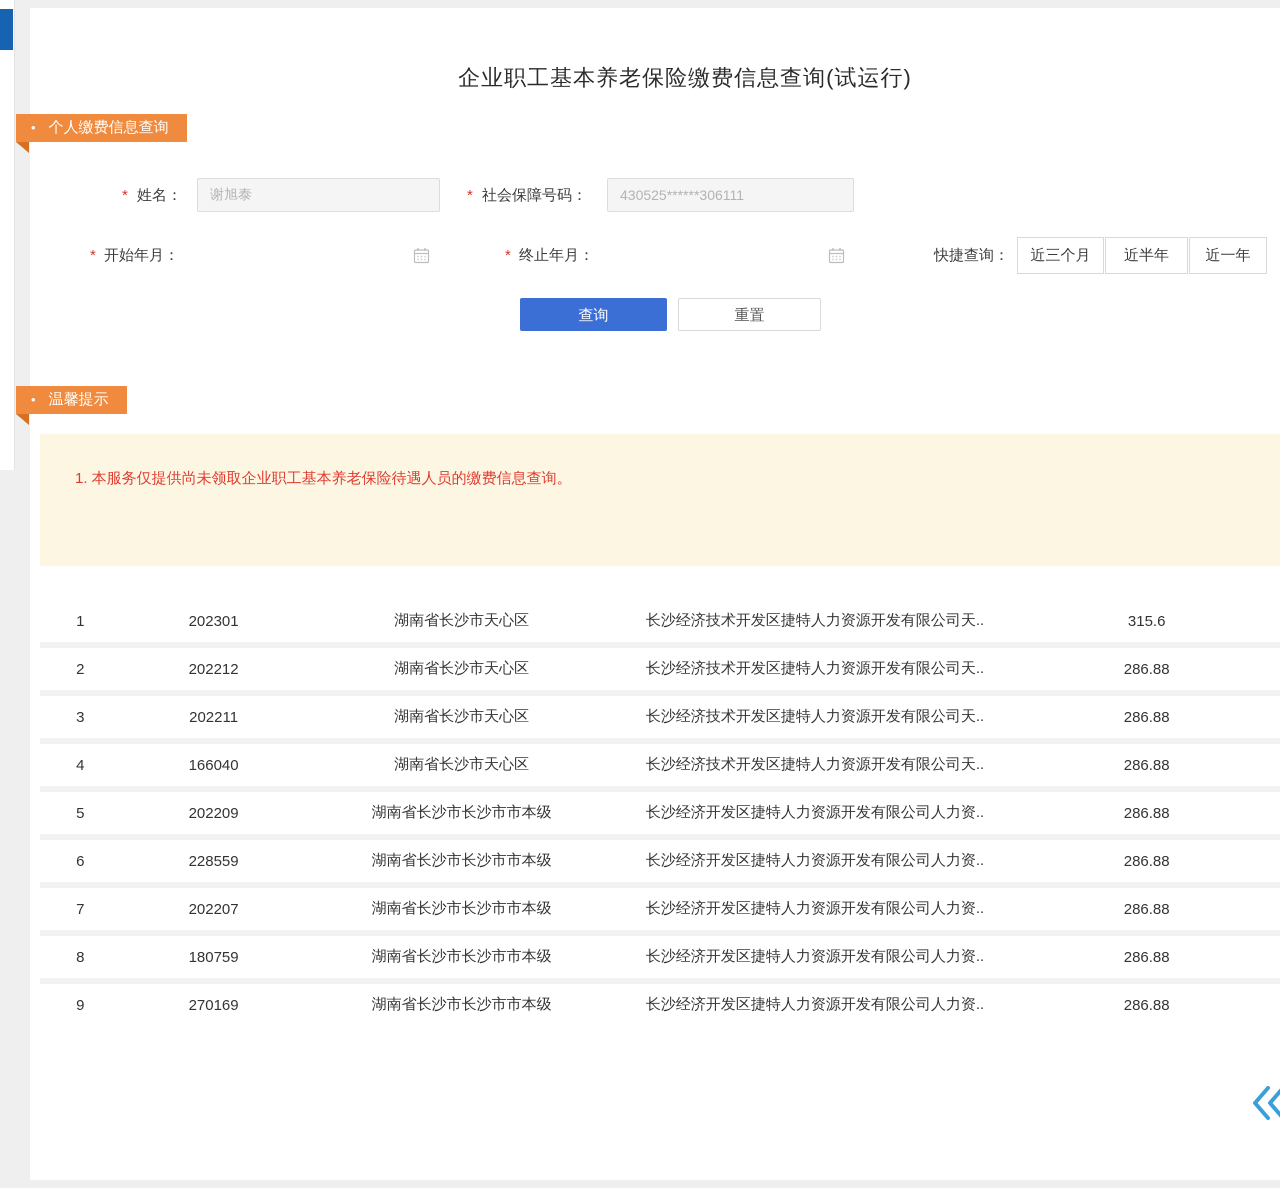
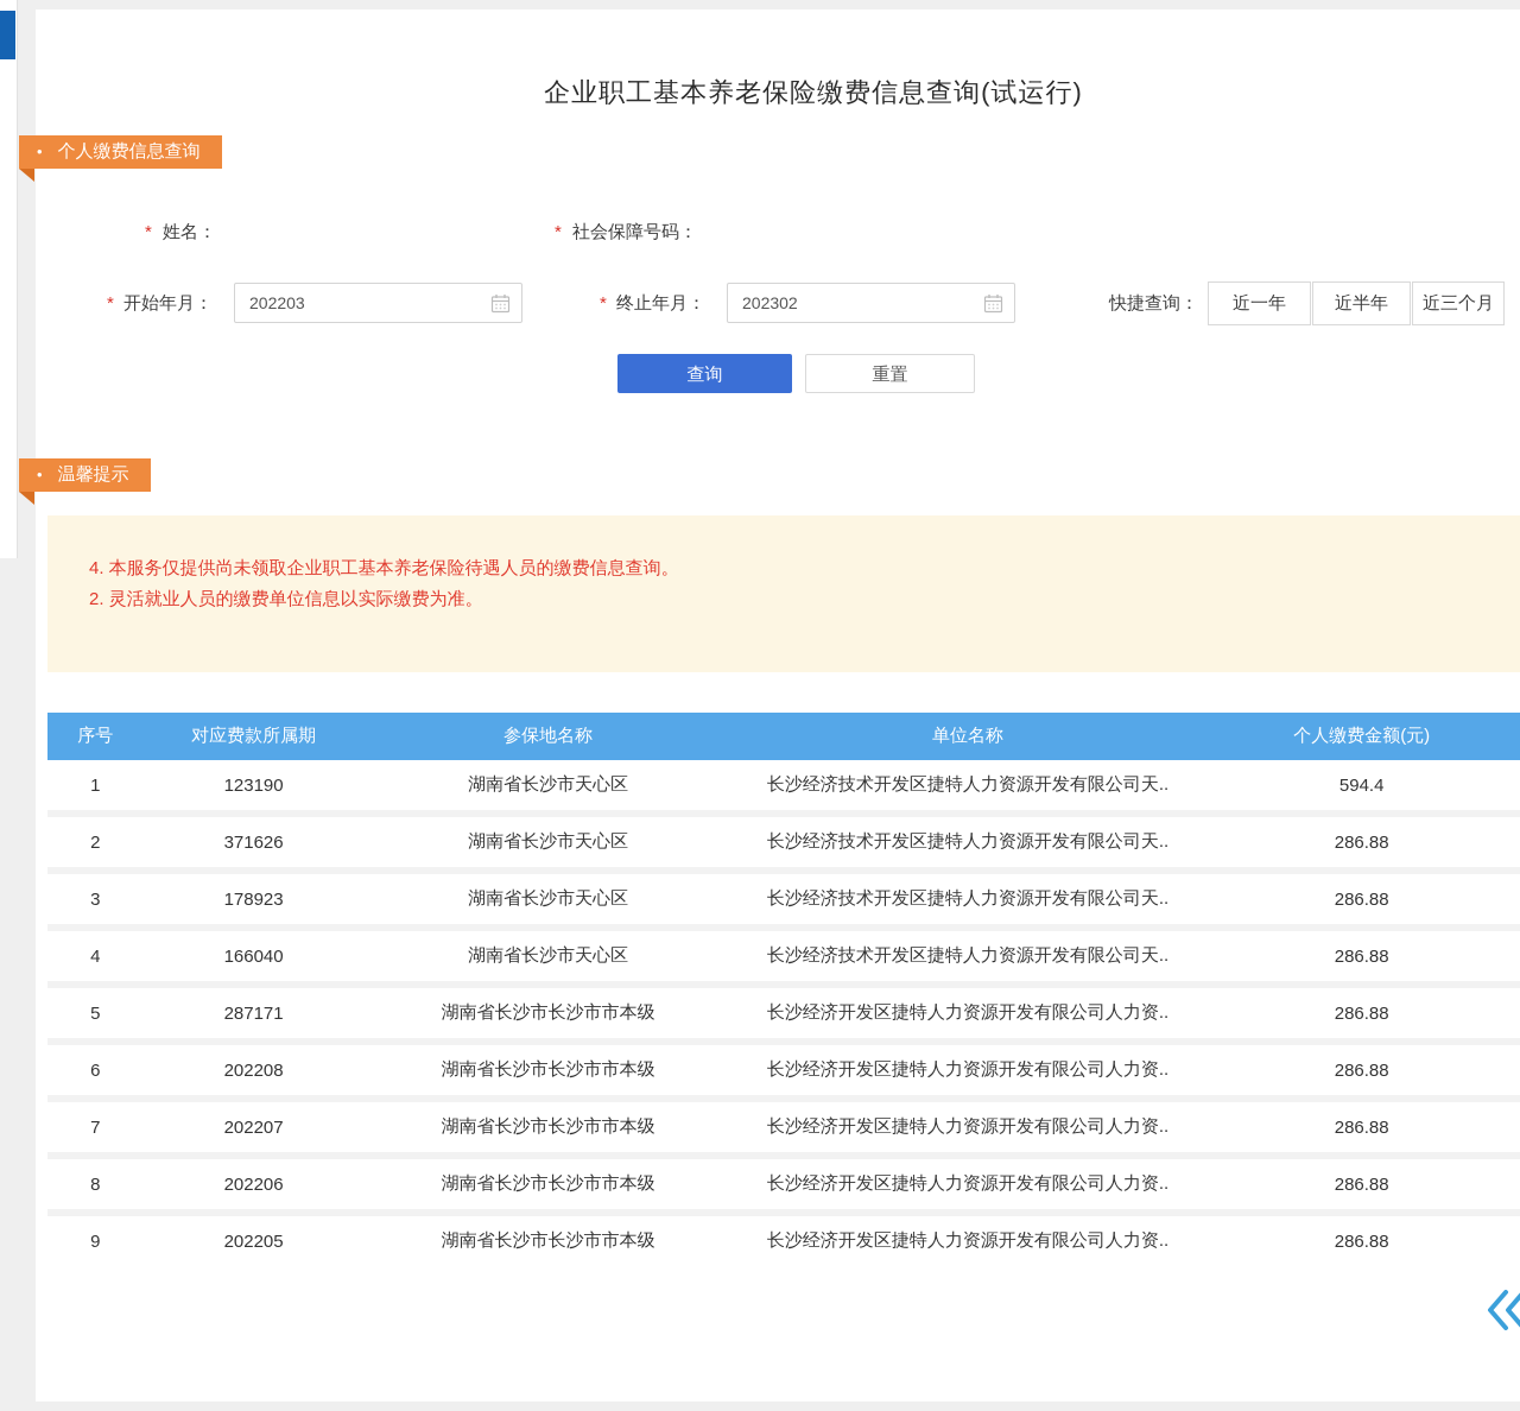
  企业职工基本养老保险缴费信息查询(试运行)
  •
  个人缴费信息查询
  *
  姓名：
- 谢旭泰
  *
  社会保障号码：
- 430525******306111
  *
  开始年月：
+ 202203
  *
  终止年月：
+ 202302
  快捷查询：
- 近三个月
+ 近一年
  近半年
- 近一年
+ 近三个月
  查询
  重置
  •
  温馨提示
- 1. 本服务仅提供尚未领取企业职工基本养老保险待遇人员的缴费信息查询。
+ 4. 本服务仅提供尚未领取企业职工基本养老保险待遇人员的缴费信息查询。
+ 2. 灵活就业人员的缴费单位信息以实际缴费为准。
+ 序号
+ 对应费款所属期
+ 参保地名称
+ 单位名称
+ 个人缴费金额(元)
  1
- 202301
+ 123190
  湖南省长沙市天心区
  长沙经济技术开发区捷特人力资源开发有限公司天..
- 315.6
+ 594.4
  2
- 202212
+ 371626
  湖南省长沙市天心区
  长沙经济技术开发区捷特人力资源开发有限公司天..
  286.88
  3
- 202211
+ 178923
  湖南省长沙市天心区
  长沙经济技术开发区捷特人力资源开发有限公司天..
  286.88
  4
  166040
  湖南省长沙市天心区
  长沙经济技术开发区捷特人力资源开发有限公司天..
  286.88
  5
- 202209
+ 287171
  湖南省长沙市长沙市市本级
  长沙经济开发区捷特人力资源开发有限公司人力资..
  286.88
  6
- 228559
+ 202208
  湖南省长沙市长沙市市本级
  长沙经济开发区捷特人力资源开发有限公司人力资..
  286.88
  7
  202207
  湖南省长沙市长沙市市本级
  长沙经济开发区捷特人力资源开发有限公司人力资..
  286.88
  8
- 180759
+ 202206
  湖南省长沙市长沙市市本级
  长沙经济开发区捷特人力资源开发有限公司人力资..
  286.88
  9
- 270169
+ 202205
  湖南省长沙市长沙市市本级
  长沙经济开发区捷特人力资源开发有限公司人力资..
  286.88
